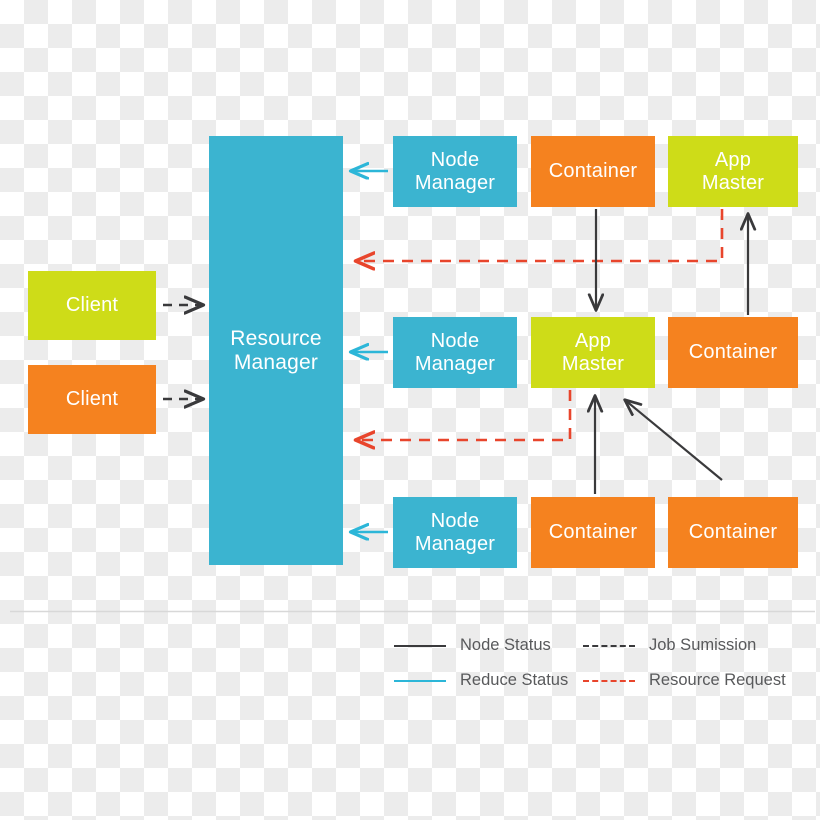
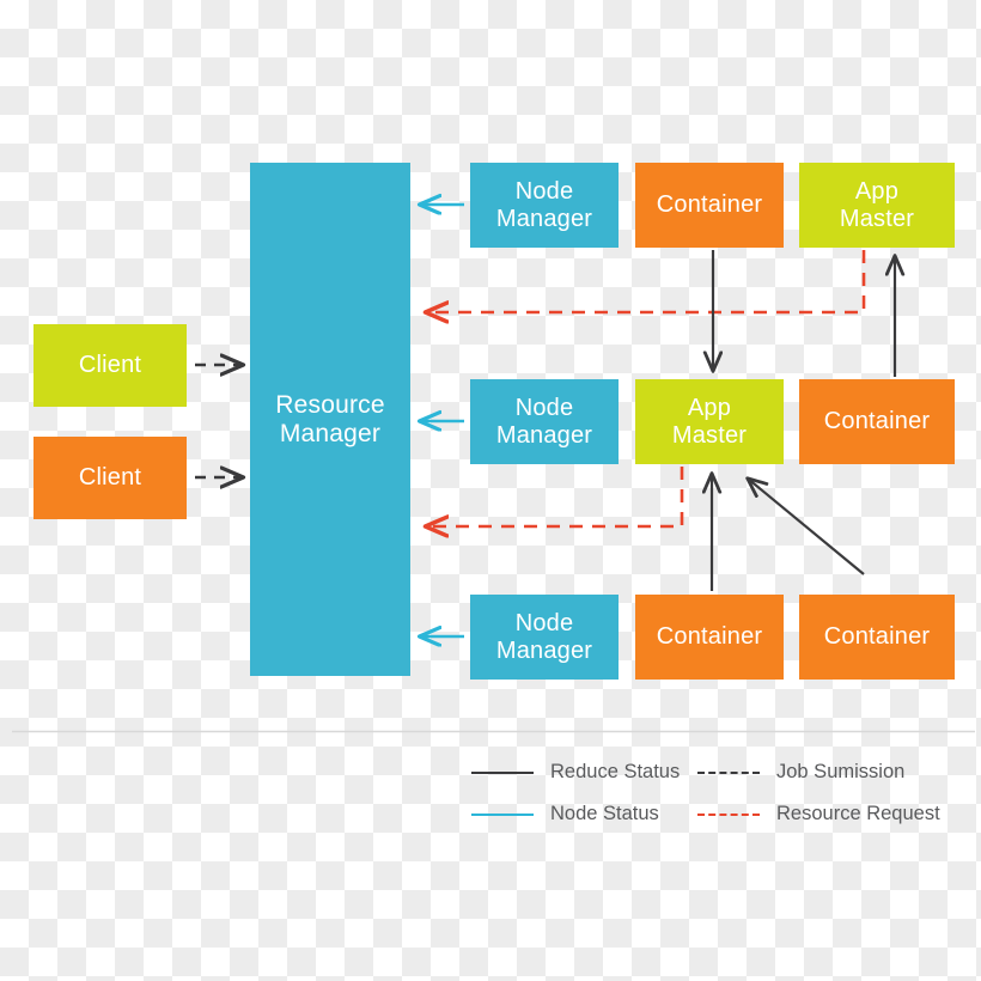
  Client
  Client
  Resource
  Manager
  Node
  Manager
  Container
  App
  Master
  Node
  Manager
  App
  Master
  Container
  Node
  Manager
  Container
  Container
- Node Status
+ Reduce Status
  Job Sumission
- Reduce Status
+ Node Status
  Resource Request
